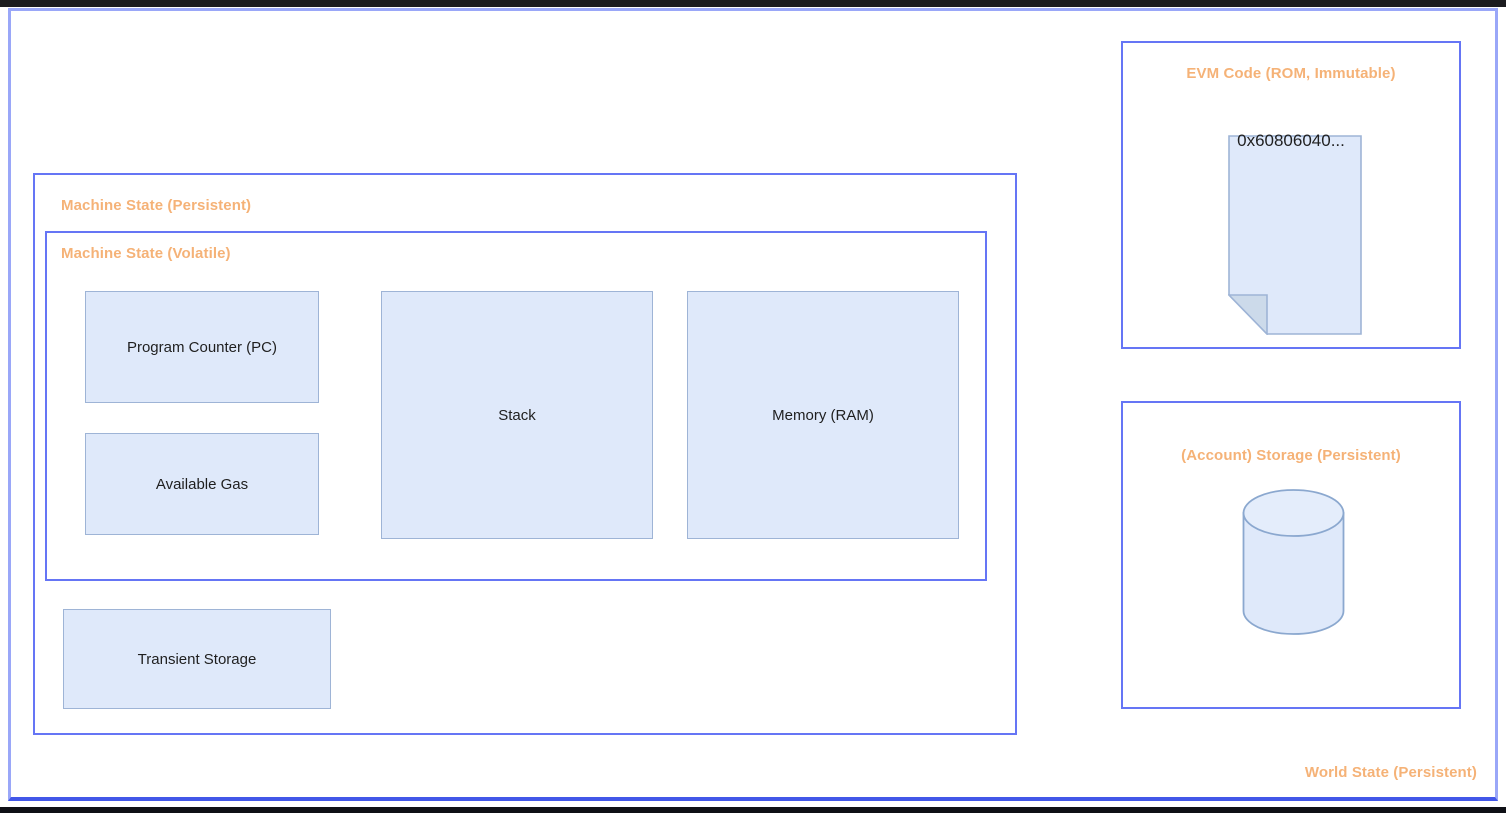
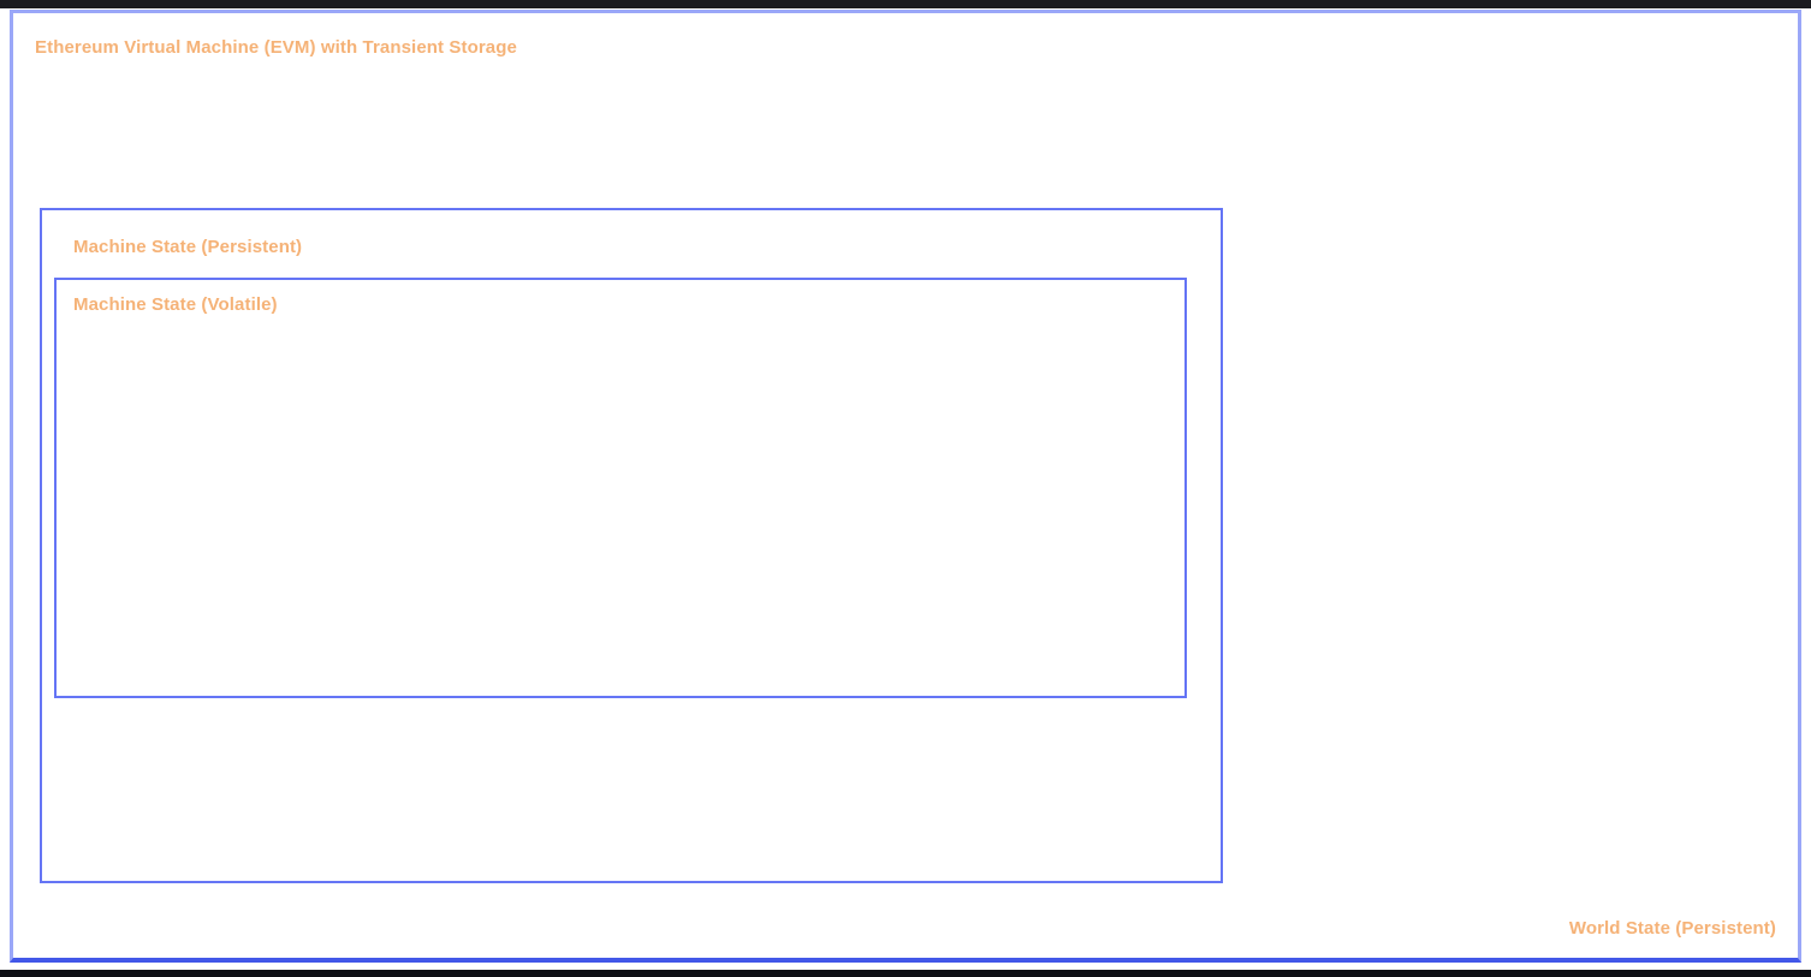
+ Ethereum Virtual Machine (EVM) with Transient Storage
  Machine State (Persistent)
  Machine State (Volatile)
- Program Counter (PC)
- Available Gas
- Stack
- Memory (RAM)
- Transient Storage
- EVM Code (ROM, Immutable)
- 0x60806040...
- (Account) Storage (Persistent)
  World State (Persistent)
